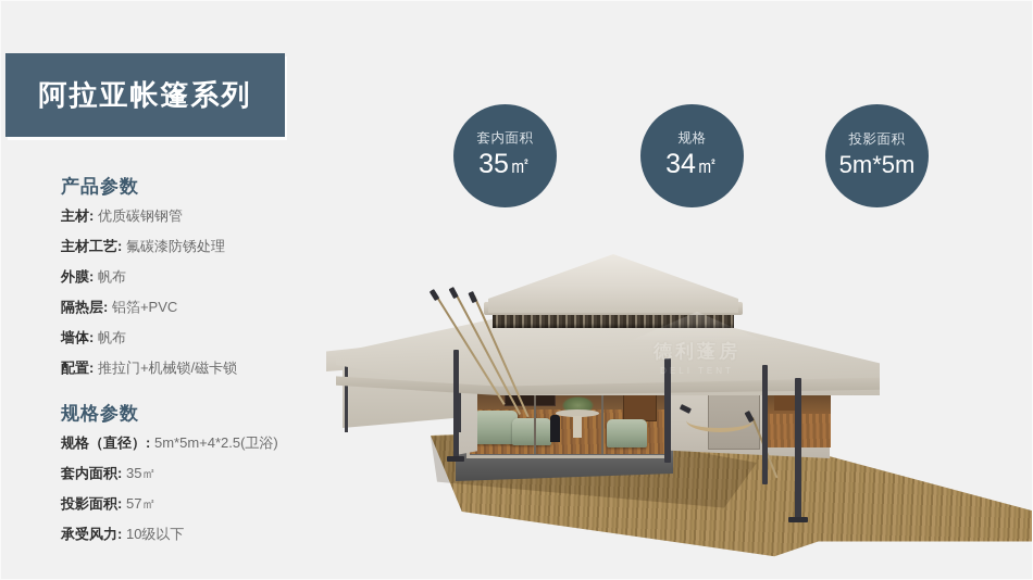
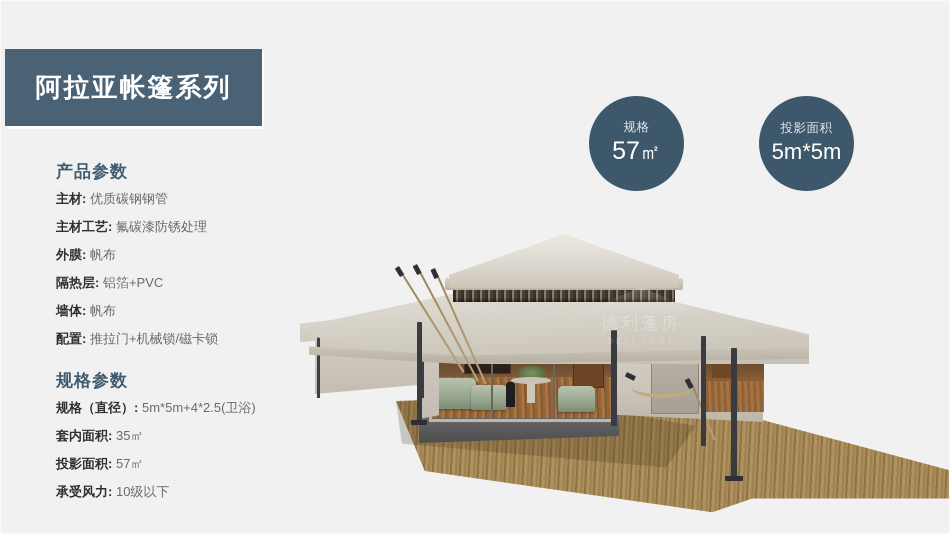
  阿拉亚帐篷系列
  产品参数
  主材: 优质碳钢钢管
  主材工艺: 氟碳漆防锈处理
  外膜: 帆布
  隔热层: 铝箔+PVC
  墙体: 帆布
  配置: 推拉门+机械锁/磁卡锁
  规格参数
  规格（直径）: 5m*5m+4*2.5(卫浴)
  套内面积: 35㎡
  投影面积: 57㎡
  承受风力: 10级以下
- 套内面积
- 35㎡
  规格
- 34㎡
+ 57㎡
  投影面积
  5m*5m
  德利蓬房
  DELI TENT
